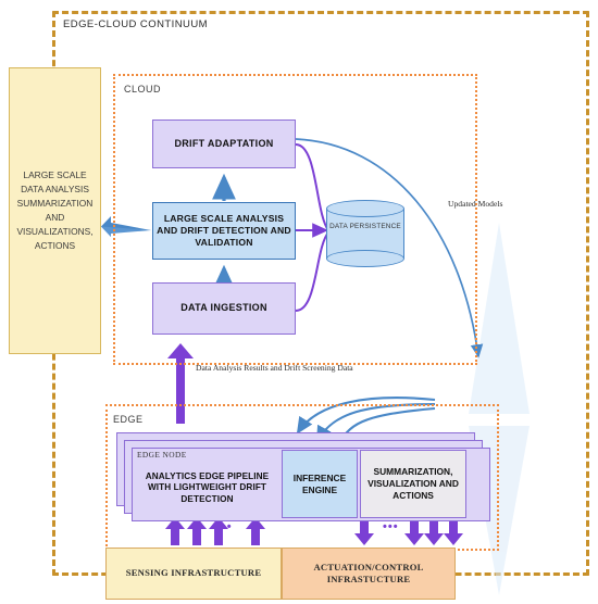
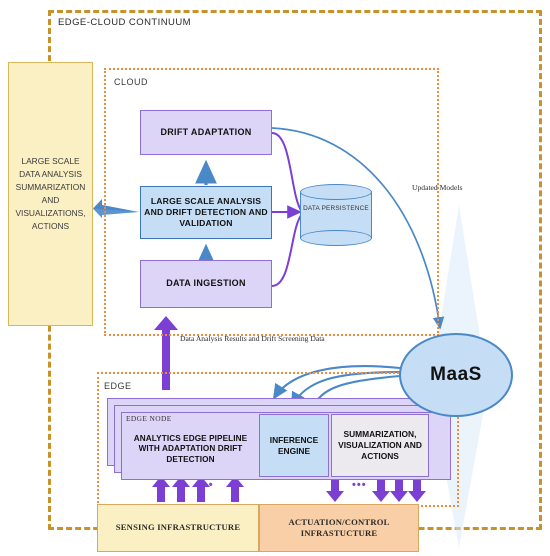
  EDGE-CLOUD CONTINUUM
  CLOUD
  EDGE
  LARGE SCALE DATA ANALYSIS SUMMARIZATION AND VISUALIZATIONS, ACTIONS
  DRIFT ADAPTATION
  LARGE SCALE ANALYSIS AND DRIFT DETECTION AND VALIDATION
  DATA INGESTION
  Updated Models
+ MaaS
  Data Analysis Results and Drift Screening Data
  EDGE NODE
- ANALYTICS EDGE PIPELINE WITH LIGHTWEIGHT DRIFT DETECTION
+ ANALYTICS EDGE PIPELINE WITH ADAPTATION DRIFT DETECTION
  INFERENCE ENGINE
  SUMMARIZATION, VISUALIZATION AND ACTIONS
  •••
  •••
  SENSING INFRASTRUCTURE
  ACTUATION/CONTROL INFRASTUCTURE
